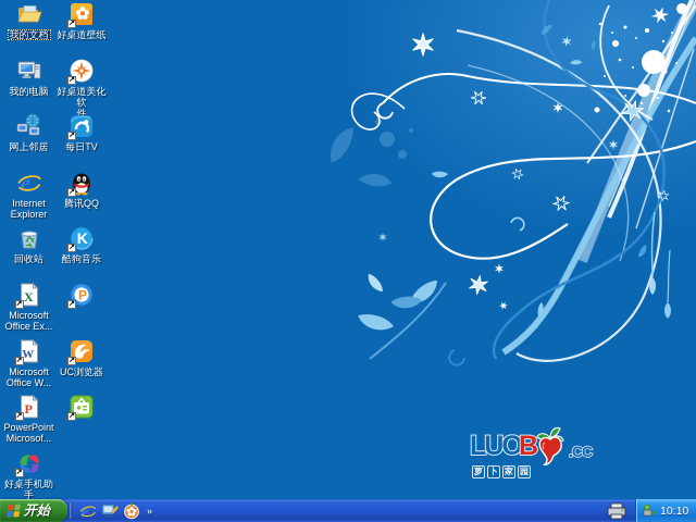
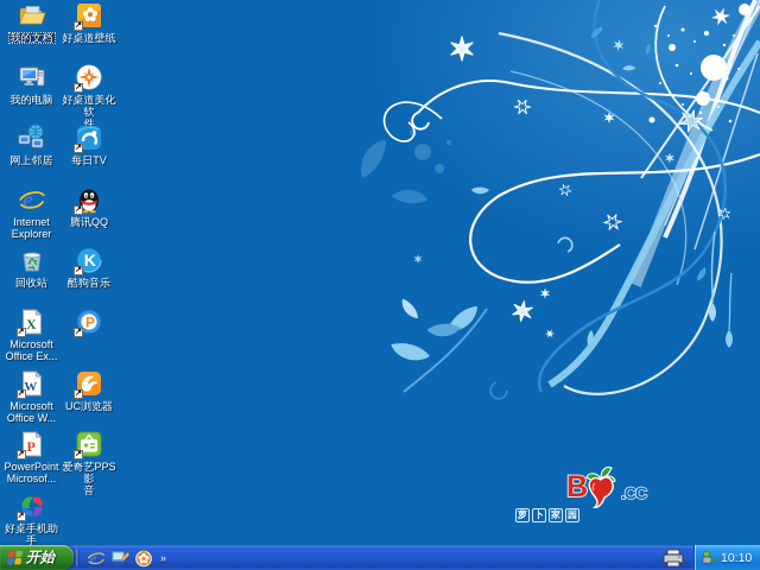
- LUO
  B
  .CC
  萝
  卜
  家
  园
  我的文档
  好桌道壁纸
  我的电脑
  好桌道美化软
  件
  网上邻居
  每日TV
  e
  Internet
  Explorer
  腾讯QQ
  回收站
  K
  酷狗音乐
  X
  Microsoft
  Office Ex...
  P
  W
  Microsoft
  Office W...
  UC浏览器
  P
  PowerPoint
  Microsof...
+ 爱奇艺PPS 影
+ 音
  好桌手机助手
  开始
  e
  »
  10:10
